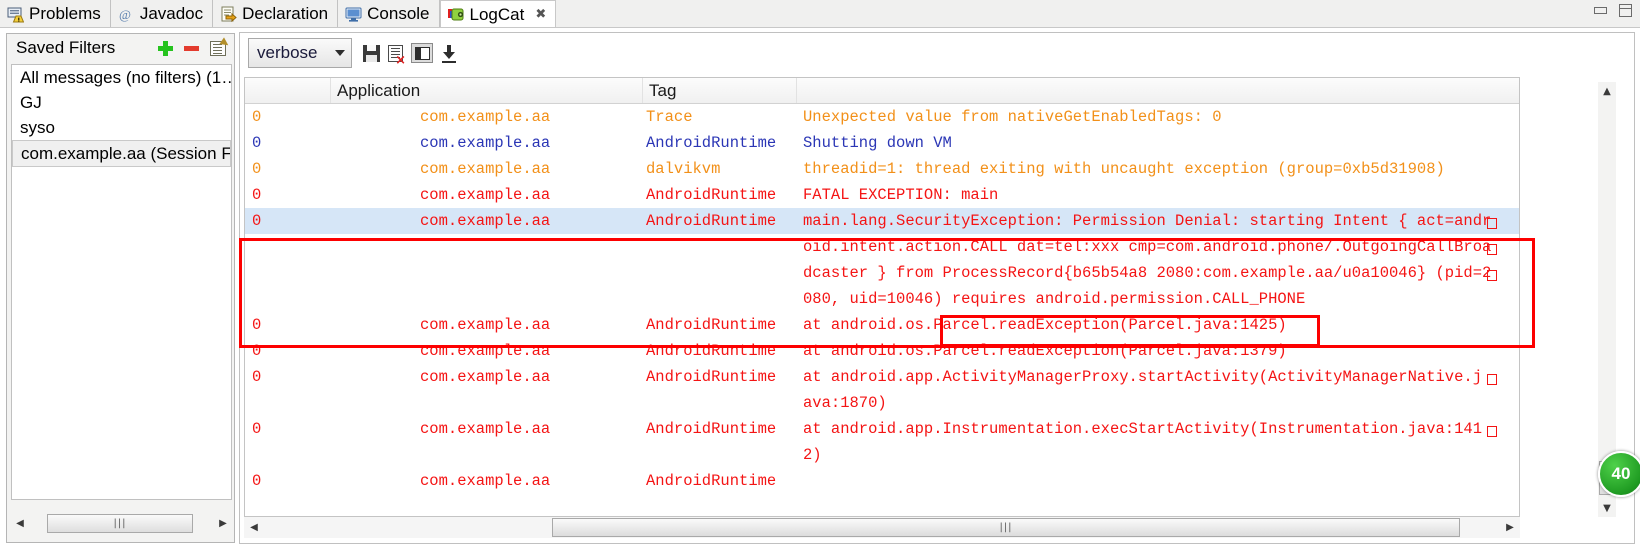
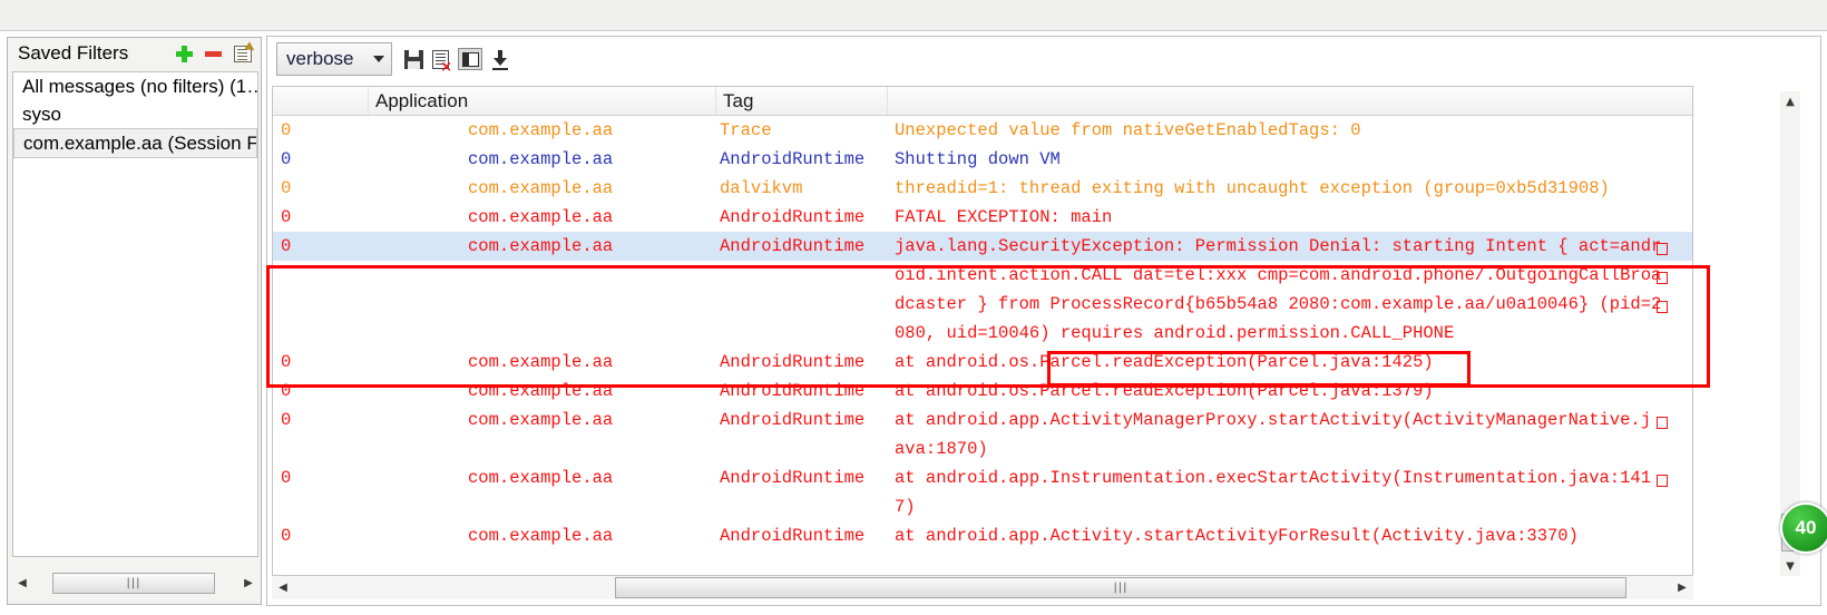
- Problems
- @
- Javadoc
- Declaration
- Console
- LogCat
- ✖
  Saved Filters
  All messages (no filters) (1…
- GJ
  syso
  com.example.aa (Session F
  ◀
  |||
  ▶
  verbose
  Application
  Tag
  0
  com.example.aa
  Trace
  Unexpected value from nativeGetEnabledTags: 0
  0
  com.example.aa
  AndroidRuntime
  Shutting down VM
  0
  com.example.aa
  dalvikvm
  threadid=1: thread exiting with uncaught exception (group=0xb5d31908)
  0
  com.example.aa
  AndroidRuntime
  FATAL EXCEPTION: main
  0
  com.example.aa
  AndroidRuntime
- main.lang.SecurityException: Permission Denial: starting Intent { act=andr
+ java.lang.SecurityException: Permission Denial: starting Intent { act=andr
  oid.intent.action.CALL dat=tel:xxx cmp=com.android.phone/.OutgoingCallBroa
  dcaster } from ProcessRecord{b65b54a8 2080:com.example.aa/u0a10046} (pid=2
  080, uid=10046) requires android.permission.CALL_PHONE
  0
  com.example.aa
  AndroidRuntime
  at android.os.Parcel.readException(Parcel.java:1425)
  0
  com.example.aa
  AndroidRuntime
  at android.os.Parcel.readException(Parcel.java:1379)
  0
  com.example.aa
  AndroidRuntime
  at android.app.ActivityManagerProxy.startActivity(ActivityManagerNative.j
  ava:1870)
  0
  com.example.aa
  AndroidRuntime
  at android.app.Instrumentation.execStartActivity(Instrumentation.java:141
- 2)
+ 7)
  0
  com.example.aa
  AndroidRuntime
+ at android.app.Activity.startActivityForResult(Activity.java:3370)
  ◀
  |||
  ▶
  ▲
  ▼
  40
